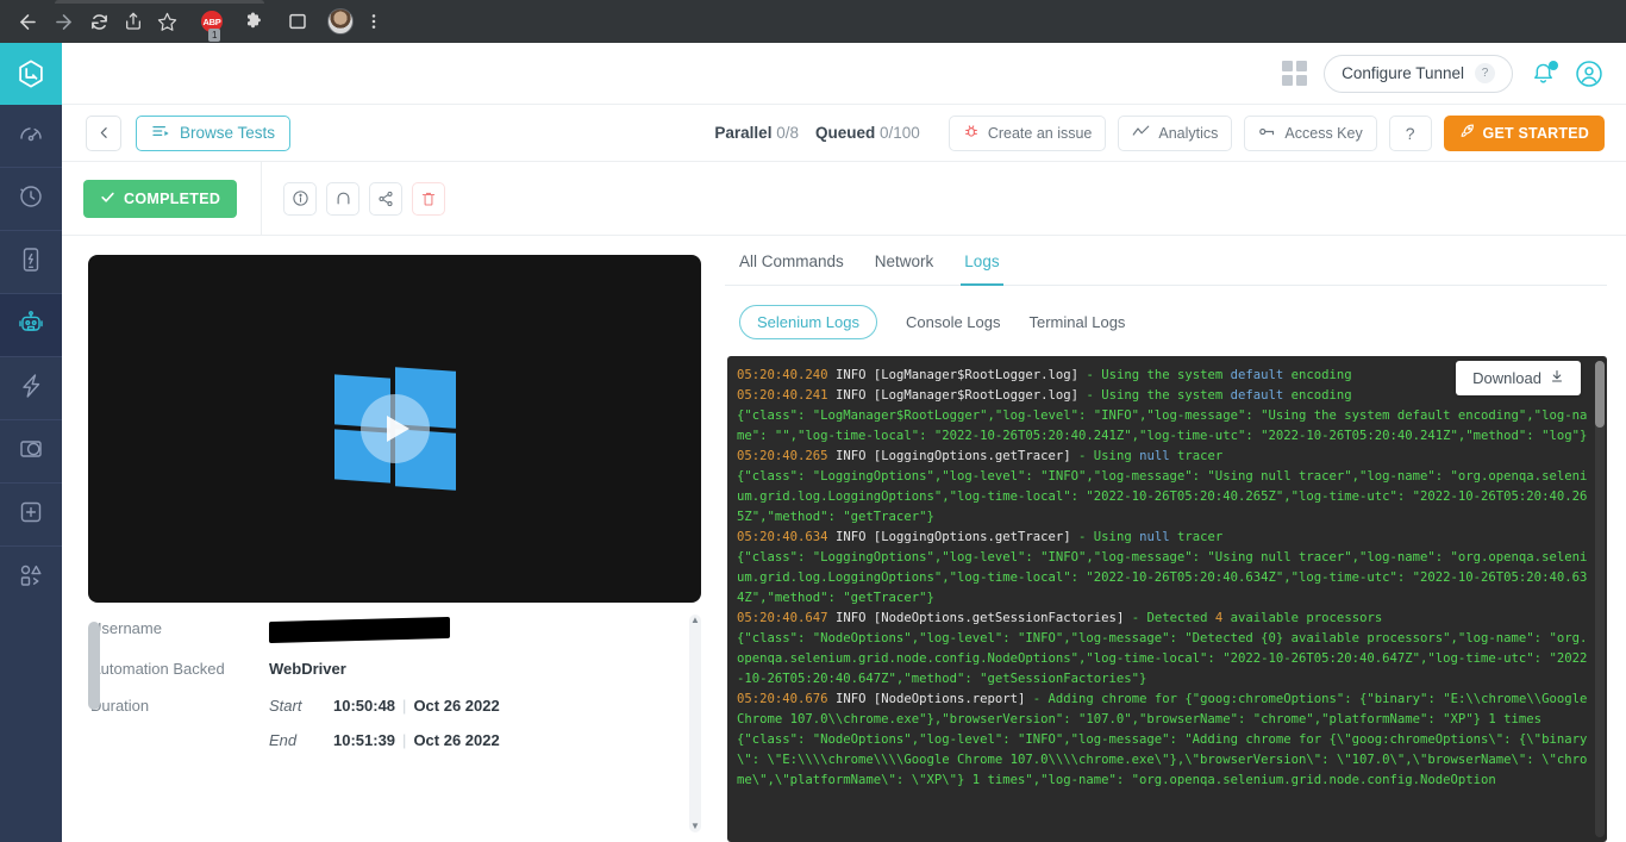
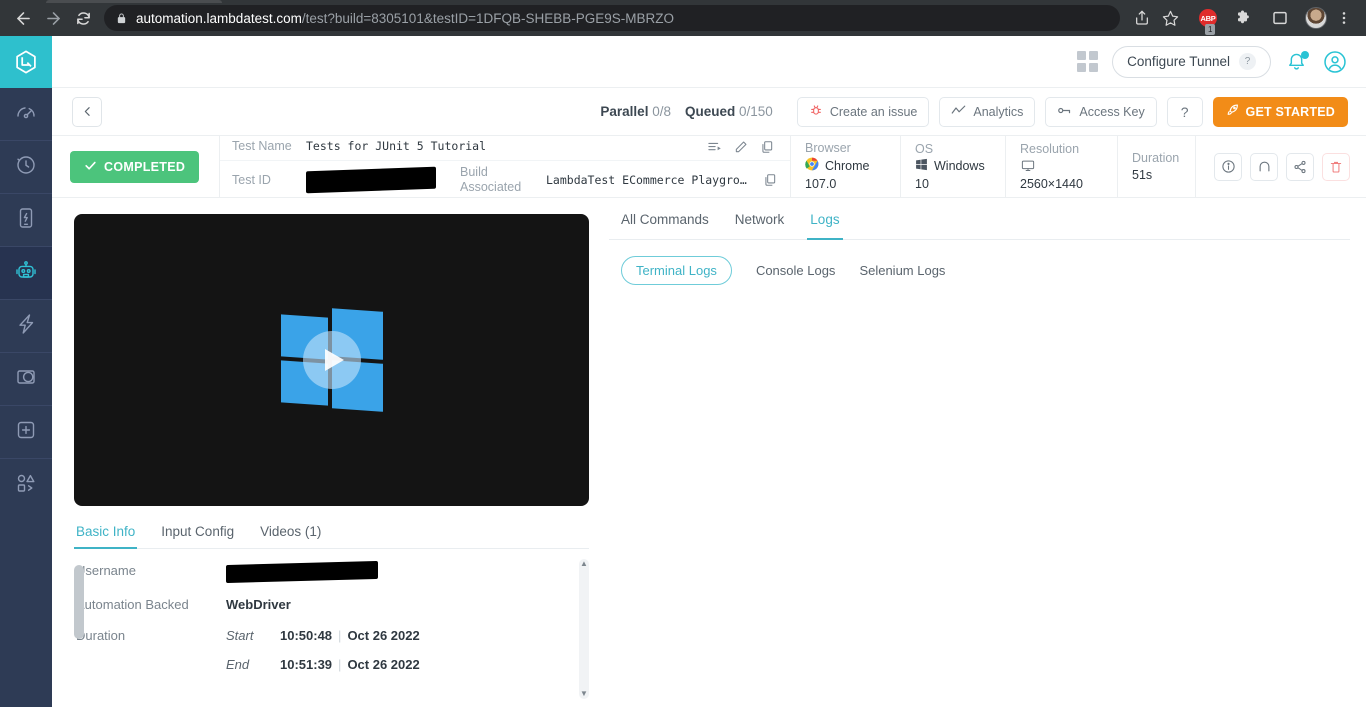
+ automation.lambdatest.com
+ /test?build=8305101&testID=1DFQB-SHEBB-PGE9S-MBRZO
  ABP
  1
  Configure Tunnel
  ?
- Browse Tests
  Parallel 0/8
- Queued 0/100
+ Queued 0/150
  Create an issue
  Analytics
  Access Key
  ?
  GET STARTED
  COMPLETED
+ Test Name
+ Tests for JUnit 5 Tutorial
+ Test ID
+ Build Associated
+ LambdaTest ECommerce Playgro…
+ Browser
+ Chrome
+ 107.0
+ OS
+ Windows
+ 10
+ Resolution
+ 2560×1440
+ Duration
+ 51s
+ Basic Info
+ Input Config
+ Videos (1)
  sername
  utomation Backed
  WebDriver
  uration
  Start
  10:50:48 | Oct 26 2022
  End
  10:51:39 | Oct 26 2022
  ▲
  ▼
  All Commands
  Network
  Logs
- Selenium Logs
+ Terminal Logs
  Console Logs
- Terminal Logs
+ Selenium Logs
- 05:20:40.240 INFO [LogManager$RootLogger.log] - Using the system default encoding
- 05:20:40.241 INFO [LogManager$RootLogger.log] - Using the system default encoding
- {"class": "LogManager$RootLogger","log-level": "INFO","log-message": "Using the system default encoding","log-name": "","log-time-local": "2022-10-26T05:20:40.241Z","log-time-utc": "2022-10-26T05:20:40.241Z","method": "log"} 05:20:40.265 INFO [LoggingOptions.getTracer] - Using null tracer
- {"class": "LoggingOptions","log-level": "INFO","log-message": "Using null tracer","log-name": "org.openqa.selenium.grid.log.LoggingOptions","log-time-local": "2022-10-26T05:20:40.265Z","log-time-utc": "2022-10-26T05:20:40.265Z","method": "getTracer"} 05:20:40.634 INFO [LoggingOptions.getTracer] - Using null tracer
- {"class": "LoggingOptions","log-level": "INFO","log-message": "Using null tracer","log-name": "org.openqa.selenium.grid.log.LoggingOptions","log-time-local": "2022-10-26T05:20:40.634Z","log-time-utc": "2022-10-26T05:20:40.634Z","method": "getTracer"} 05:20:40.647 INFO [NodeOptions.getSessionFactories] - Detected 4 available processors
- {"class": "NodeOptions","log-level": "INFO","log-message": "Detected {0} available processors","log-name": "org.openqa.selenium.grid.node.config.NodeOptions","log-time-local": "2022-10-26T05:20:40.647Z","log-time-utc": "2022-10-26T05:20:40.647Z","method": "getSessionFactories"} 05:20:40.676 INFO [NodeOptions.report] - Adding chrome for {"goog:chromeOptions": {"binary": "E:\\chrome\\Google Chrome 107.0\\chrome.exe"},"browserVersion": "107.0","browserName": "chrome","platformName": "XP"} 1 times
- {"class": "NodeOptions","log-level": "INFO","log-message": "Adding chrome for {\"goog:chromeOptions\": {\"binary\": \"E:\\\\chrome\\\\Google Chrome 107.0\\\\chrome.exe\"},\"browserVersion\": \"107.0\",\"browserName\": \"chrome\",\"platformName\": \"XP\"} 1 times","log-name": "org.openqa.selenium.grid.node.config.NodeOption
- Download
